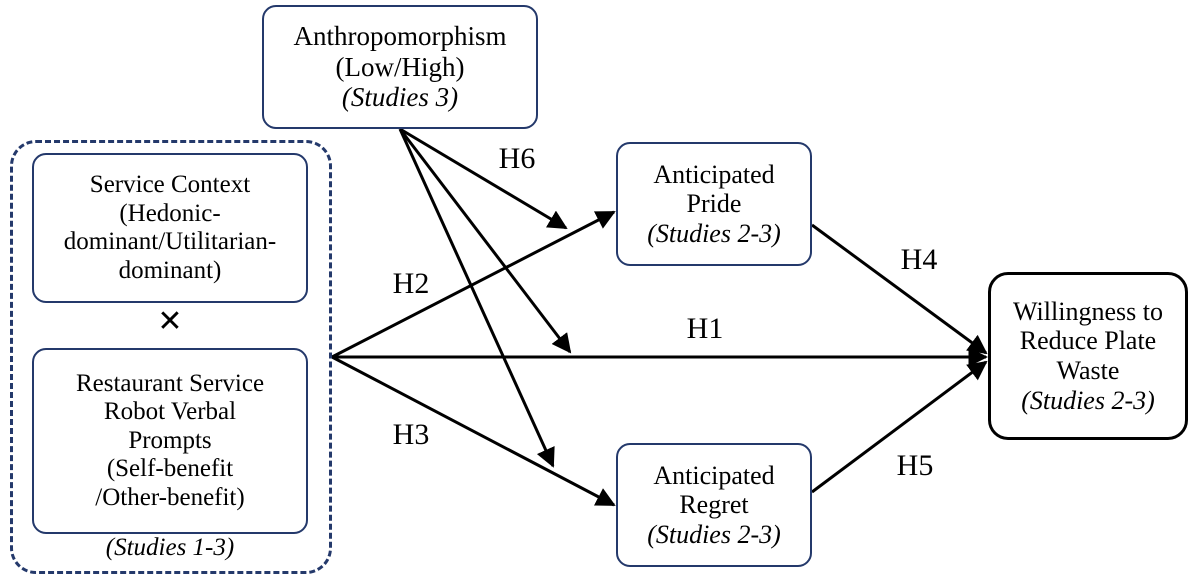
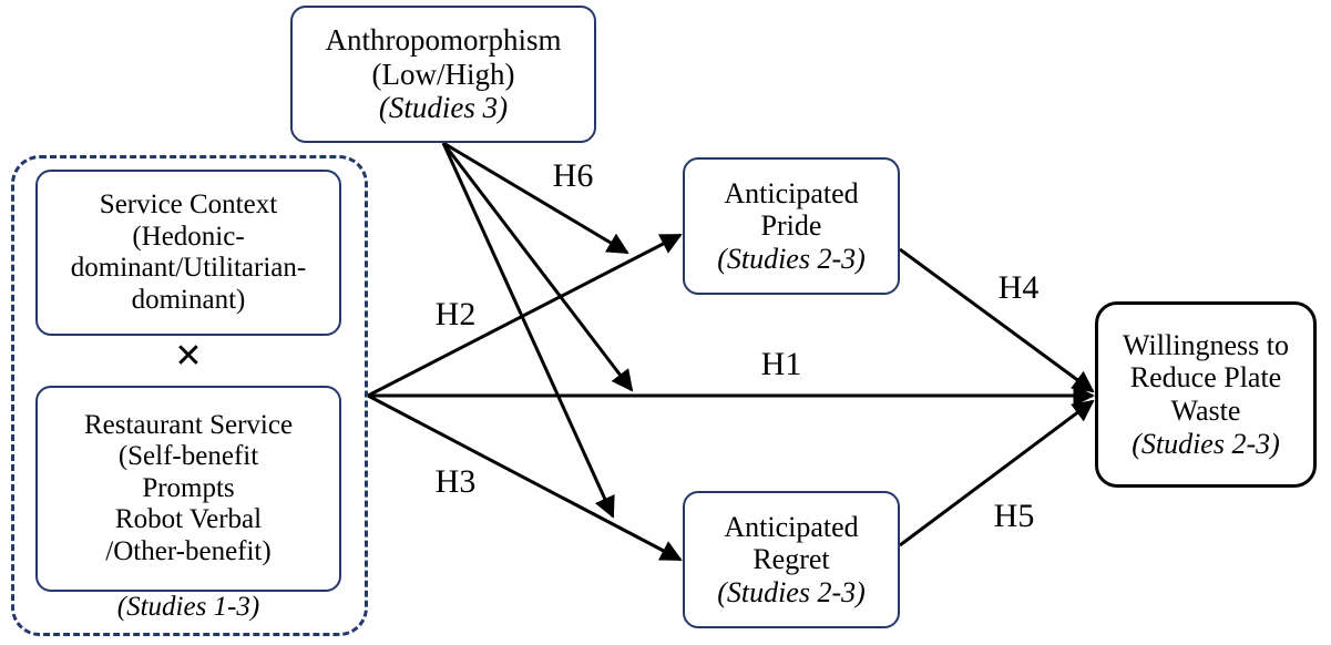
  Anthropomorphism
  (Low/High)
  (Studies 3)
  Service Context
  (Hedonic-
  dominant/Utilitarian-
  dominant)
  ✕
  Restaurant Service
- Robot Verbal
+ (Self-benefit
  Prompts
- (Self-benefit
+ Robot Verbal
  /Other-benefit)
  (Studies 1-3)
  Anticipated
  Pride
  (Studies 2-3)
  Anticipated
  Regret
  (Studies 2-3)
  Willingness to
  Reduce Plate
  Waste
  (Studies 2-3)
  H6
  H2
  H1
  H4
  H3
  H5
